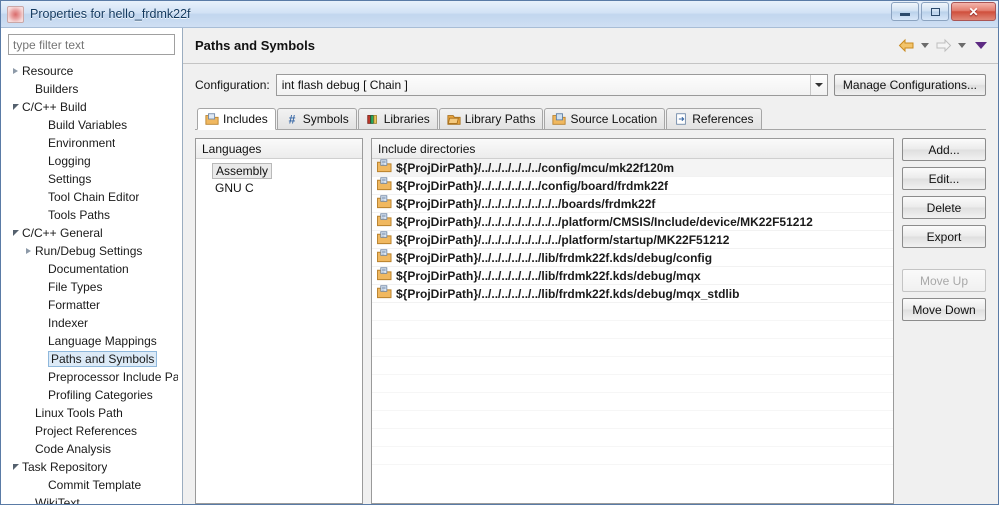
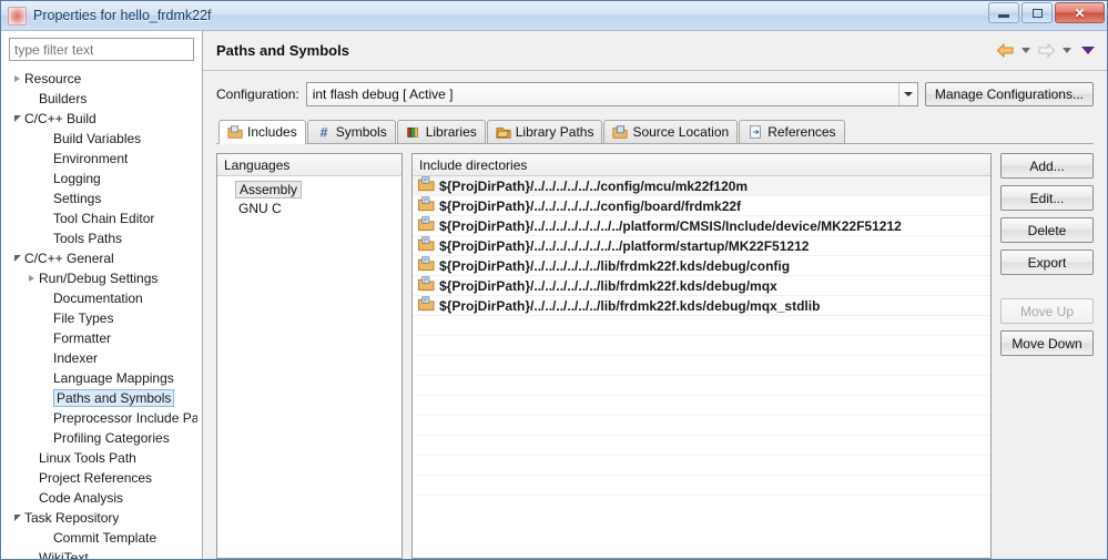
  Properties for hello_frdmk22f
  ✕
  type filter text
  Resource
  Builders
  C/C++ Build
  Build Variables
  Environment
  Logging
  Settings
  Tool Chain Editor
  Tools Paths
  C/C++ General
  Run/Debug Settings
  Documentation
  File Types
  Formatter
  Indexer
  Language Mappings
  Paths and Symbols
  Preprocessor Include Pa
  Profiling Categories
  Linux Tools Path
  Project References
  Code Analysis
  Task Repository
  Commit Template
  WikiText
  Paths and Symbols
  Configuration:
- int flash debug [ Chain ]
+ int flash debug [ Active ]
  Manage Configurations...
  Includes
  #
  Symbols
  Libraries
  Library Paths
  Source Location
  References
  Languages
  Assembly
  GNU C
  Include directories
  ${ProjDirPath}/../../../../../../config/mcu/mk22f120m
  ${ProjDirPath}/../../../../../../config/board/frdmk22f
- ${ProjDirPath}/../../../../../../../../boards/frdmk22f
  ${ProjDirPath}/../../../../../../../../platform/CMSIS/Include/device/MK22F51212
  ${ProjDirPath}/../../../../../../../../platform/startup/MK22F51212
  ${ProjDirPath}/../../../../../../lib/frdmk22f.kds/debug/config
  ${ProjDirPath}/../../../../../../lib/frdmk22f.kds/debug/mqx
  ${ProjDirPath}/../../../../../../lib/frdmk22f.kds/debug/mqx_stdlib
  Add...
  Edit...
  Delete
  Export
  Move Up
  Move Down
